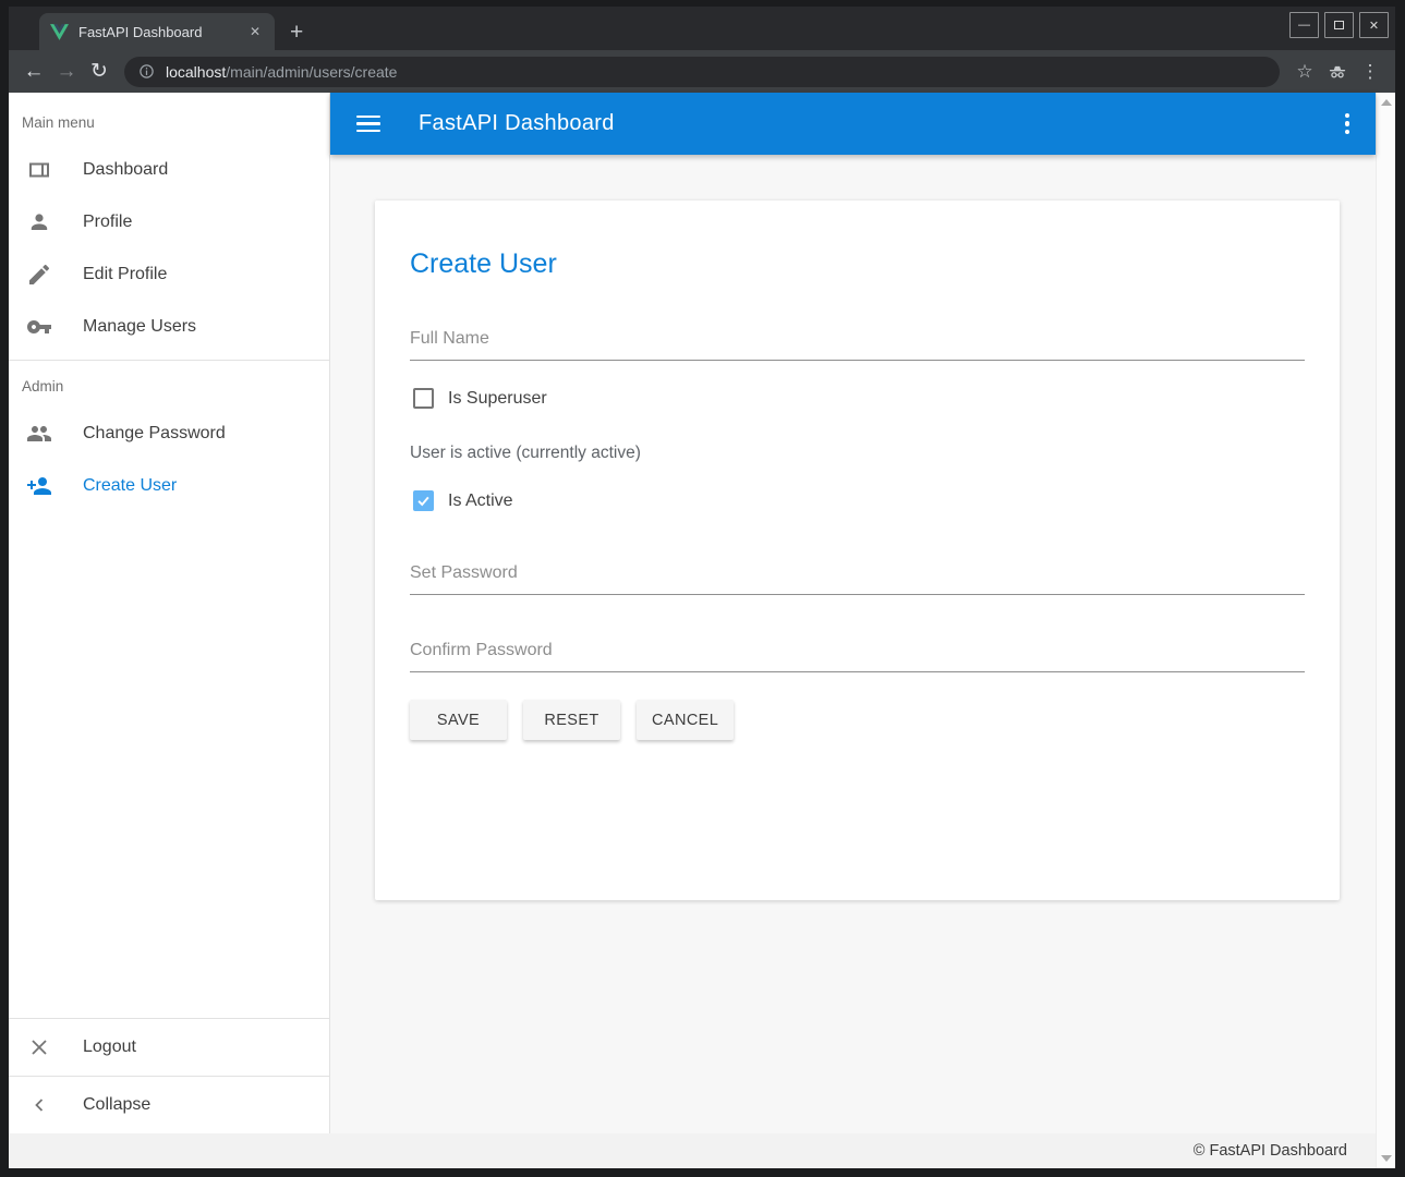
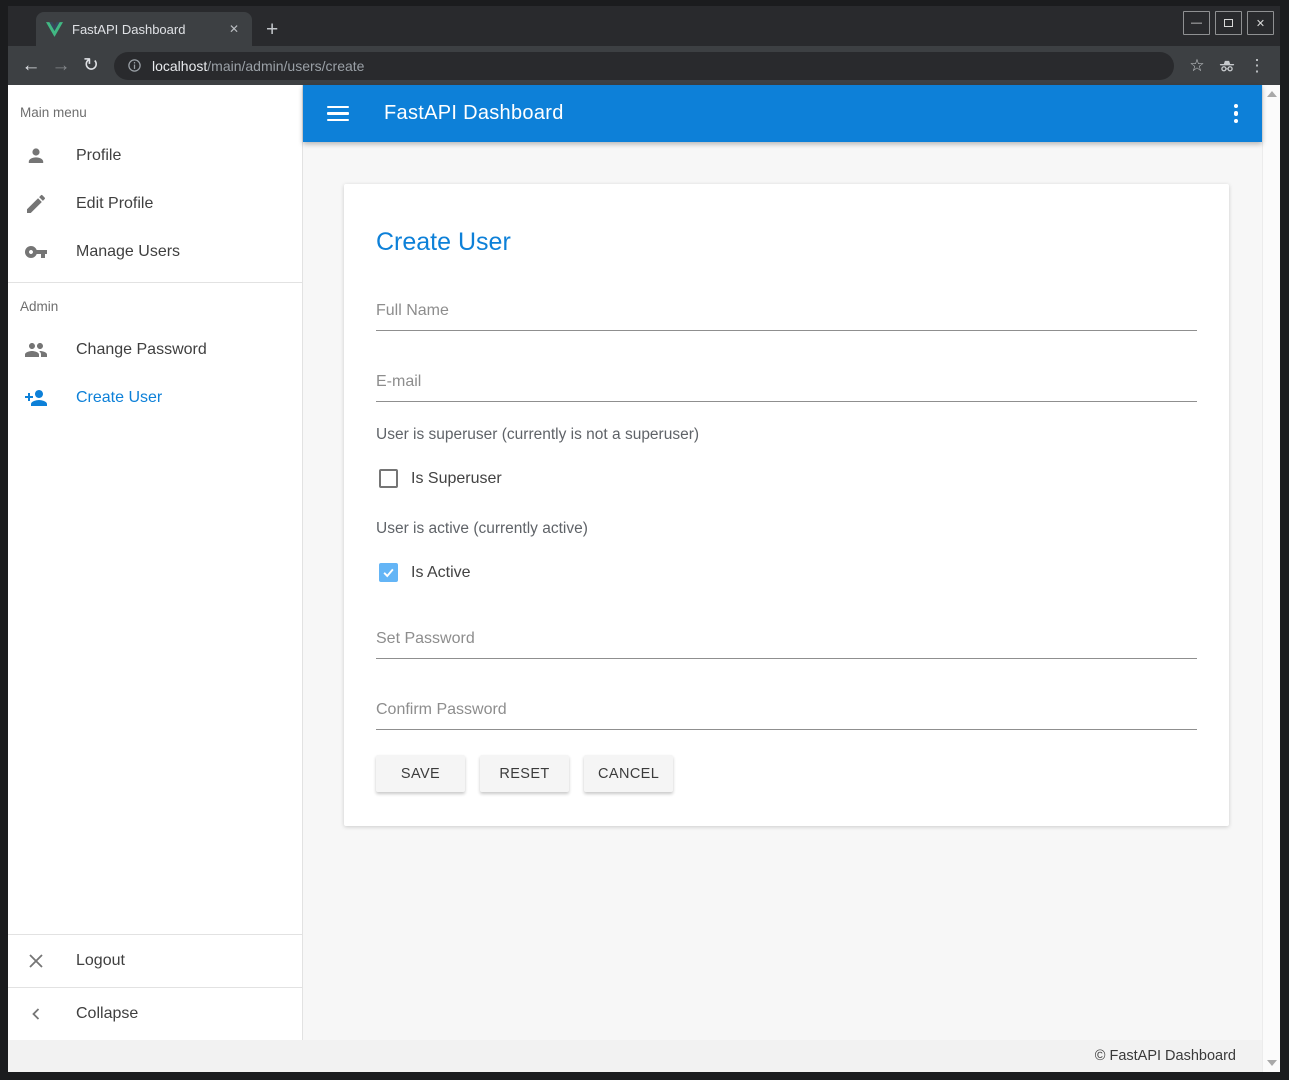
  FastAPI Dashboard
  ✕
  +
  —
  ✕
  ←
  →
  ↻
  localhost/main/admin/users/create
  ☆
  ⋮
  Main menu
- Dashboard
  Profile
  Edit Profile
  Manage Users
  Admin
  Change Password
  Create User
  Logout
  Collapse
  FastAPI Dashboard
  Create User
  Full Name
+ E-mail
+ User is superuser (currently is not a superuser)
  Is Superuser
  User is active (currently active)
  Is Active
  Set Password
  Confirm Password
  SAVE
  RESET
  CANCEL
  © FastAPI Dashboard
